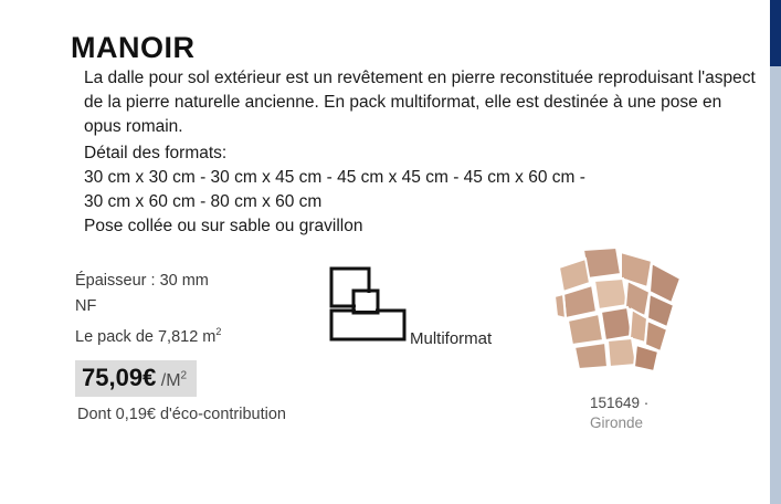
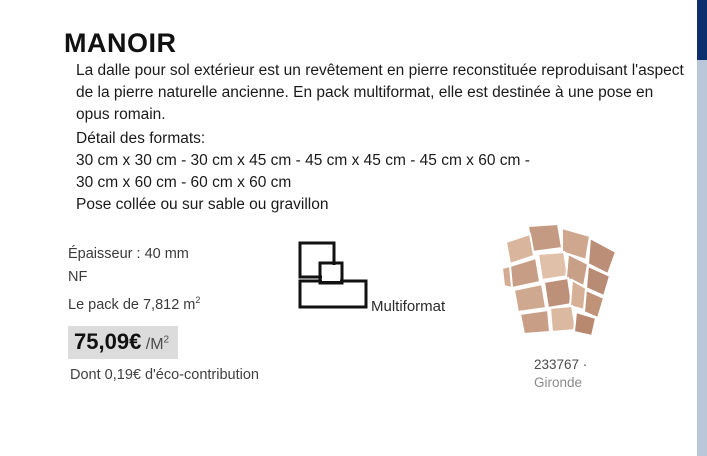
  MANOIR
  La dalle pour sol extérieur est un revêtement en pierre reconstituée reproduisant l'aspect de la pierre naturelle ancienne. En pack multiformat, elle est destinée à une pose en opus romain.
  Détail des formats:
  30 cm x 30 cm - 30 cm x 45 cm - 45 cm x 45 cm - 45 cm x 60 cm -
- 30 cm x 60 cm - 80 cm x 60 cm
+ 30 cm x 60 cm - 60 cm x 60 cm
  Pose collée ou sur sable ou gravillon
- Épaisseur : 30 mm
+ Épaisseur : 40 mm
  NF
  Le pack de 7,812 m2
  75,09€ /M2
  Dont 0,19€ d'éco-contribution
  Multiformat
- 151649 ·
+ 233767 ·
  Gironde
